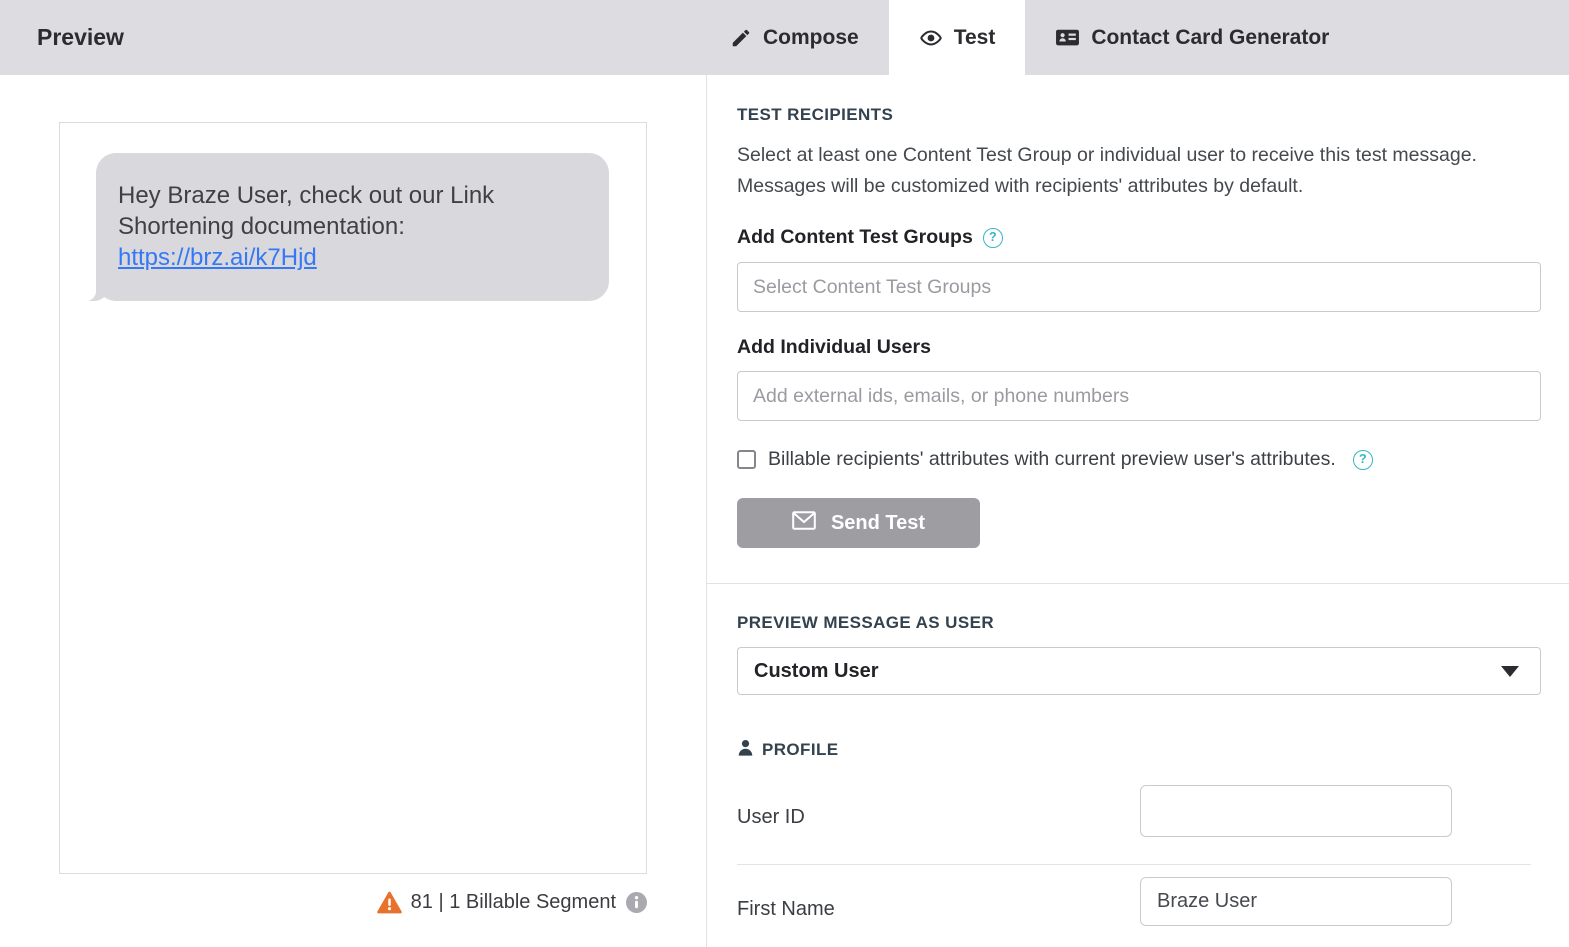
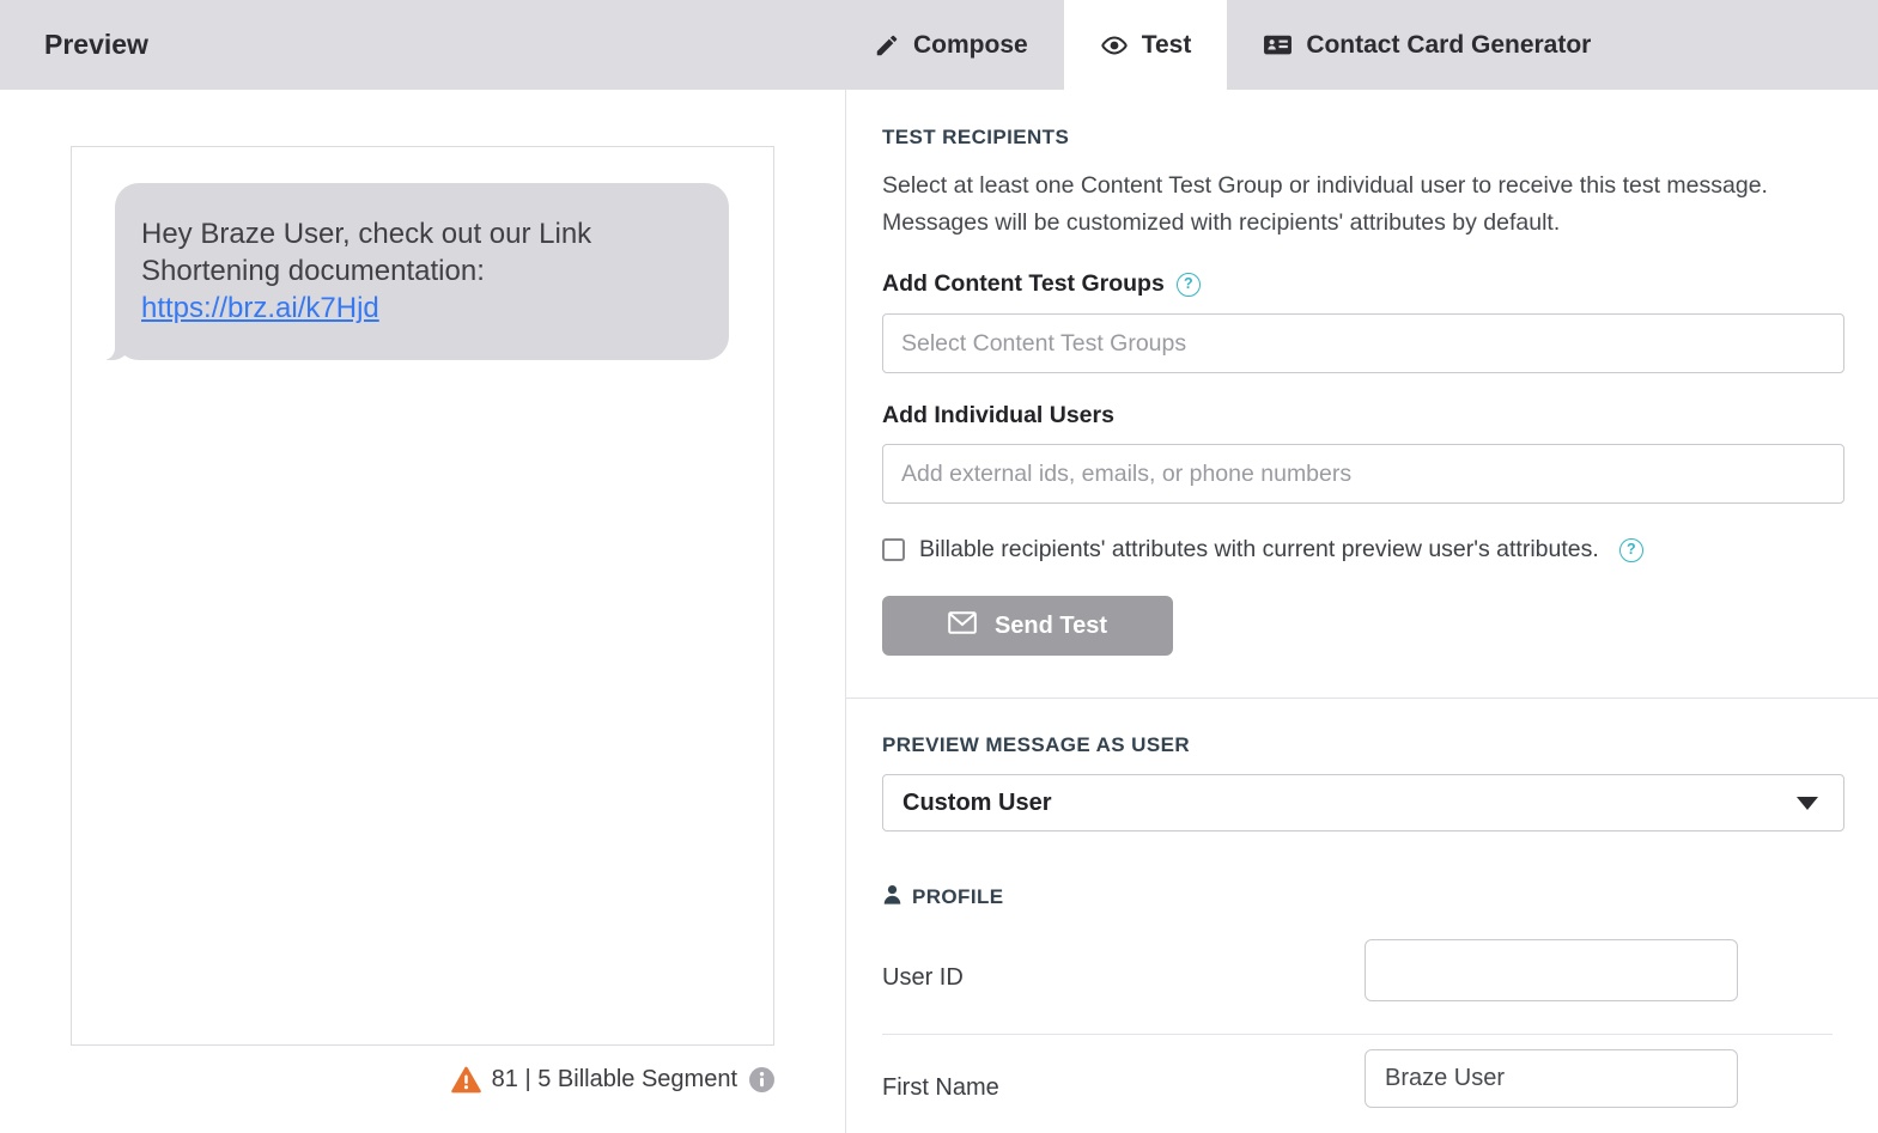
  Preview
  Compose
  Test
  Contact Card Generator
  Hey Braze User, check out our Link Shortening documentation: https://brz.ai/k7Hjd
- 81 | 1 Billable Segment
+ 81 | 5 Billable Segment
  TEST RECIPIENTS
  Select at least one Content Test Group or individual user to receive this test message. Messages will be customized with recipients' attributes by default.
  Add Content Test Groups
  ?
  Select Content Test Groups
  Add Individual Users
  Add external ids, emails, or phone numbers
  Billable recipients' attributes with current preview user's attributes.
  ?
  Send Test
  PREVIEW MESSAGE AS USER
  Custom User
  PROFILE
  User ID
  First Name
  Braze User
